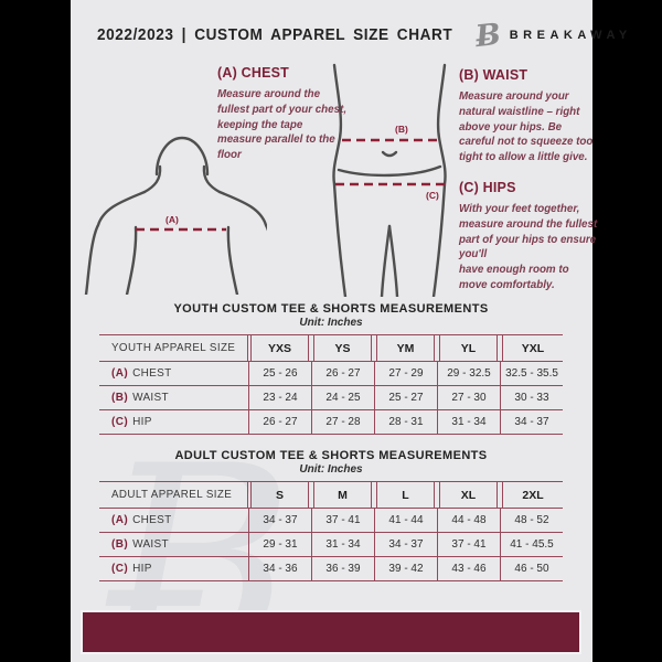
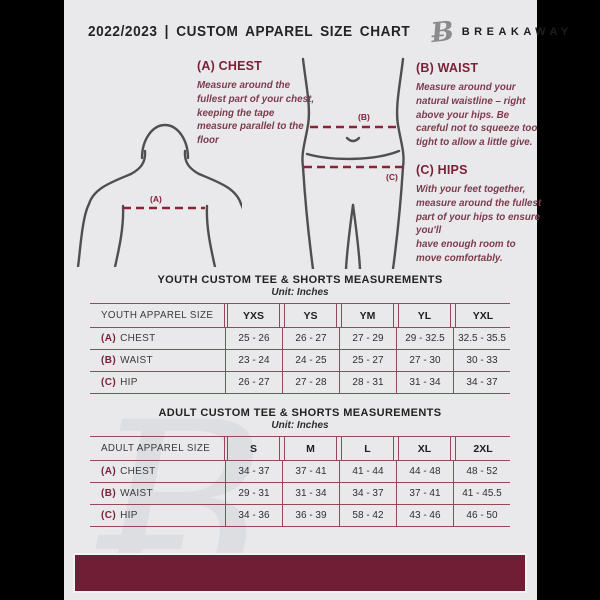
  2022/2023 | CUSTOM APPAREL SIZE CHART
  BREAKAWAY
  (A)
  (B)
  (C)
  (A) CHEST
  Measure around the fullest part of your chest, keeping the tape measure parallel to the floor
  (B) WAIST
  Measure around your natural waistline – right above your hips. Be careful not to squeeze too tight to allow a little give.
  (C) HIPS
  With your feet together, measure around the fullest part of your hips to ensure you'll
  have enough room to move comfortably.
  YOUTH CUSTOM TEE & SHORTS MEASUREMENTS
  Unit: Inches
  YOUTH APPAREL SIZE
  YXS
  YS
  YM
  YL
  YXL
  (A)
  CHEST
  25 - 26
  26 - 27
  27 - 29
  29 - 32.5
  32.5 - 35.5
  (B)
  WAIST
  23 - 24
  24 - 25
  25 - 27
  27 - 30
  30 - 33
  (C)
  HIP
  26 - 27
  27 - 28
  28 - 31
  31 - 34
  34 - 37
  ADULT CUSTOM TEE & SHORTS MEASUREMENTS
  Unit: Inches
  ADULT APPAREL SIZE
  S
  M
  L
  XL
  2XL
  (A)
  CHEST
  34 - 37
  37 - 41
  41 - 44
  44 - 48
  48 - 52
  (B)
  WAIST
  29 - 31
  31 - 34
  34 - 37
  37 - 41
  41 - 45.5
  (C)
  HIP
  34 - 36
  36 - 39
- 39 - 42
+ 58 - 42
  43 - 46
  46 - 50
  Ƀ
